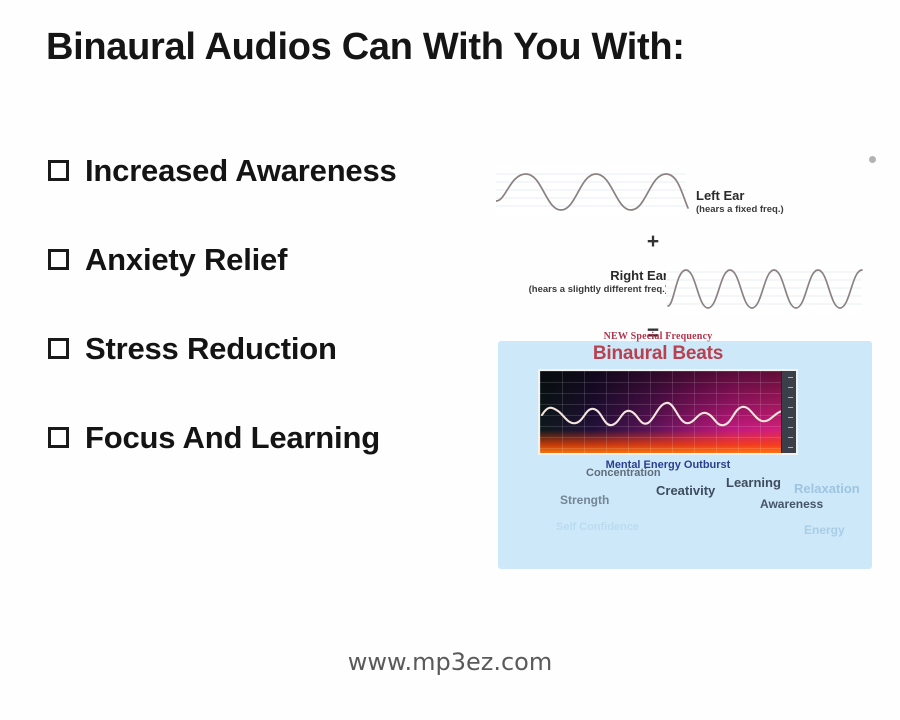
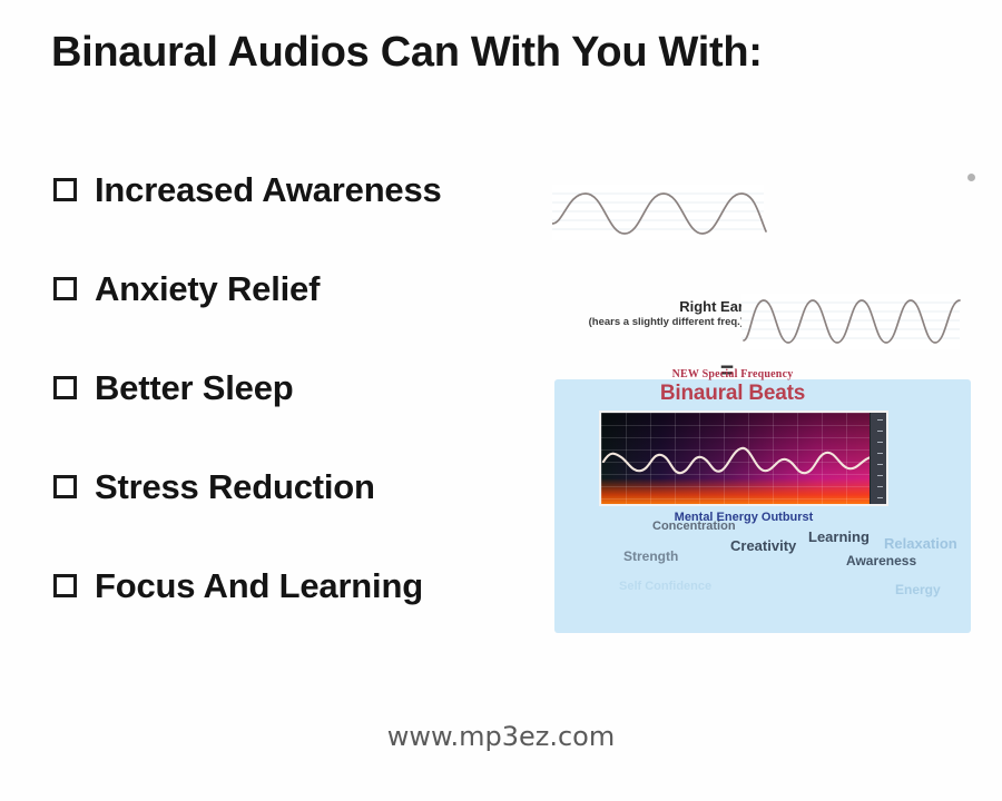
  Binaural Audios Can With You With:
  Increased Awareness
  Anxiety Relief
+ Better Sleep
  Stress Reduction
  Focus And Learning
- Left Ear
- (hears a fixed freq.)
- +
  Right Ear
  (hears a slightly different freq.
  =
  NEW Special Frequency
  Binaural Beats
  Mental Energy Outburst
  Concentration
  Creativity
  Learning
  Relaxation
  Strength
  Awareness
  Energy
  www.mp3ez.com
